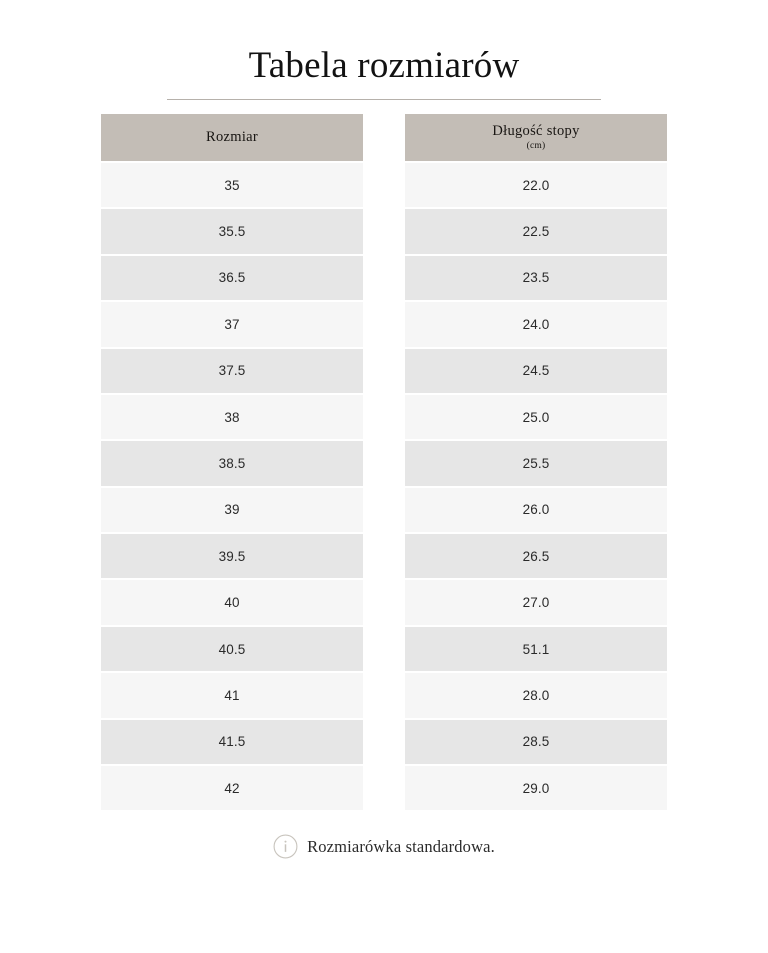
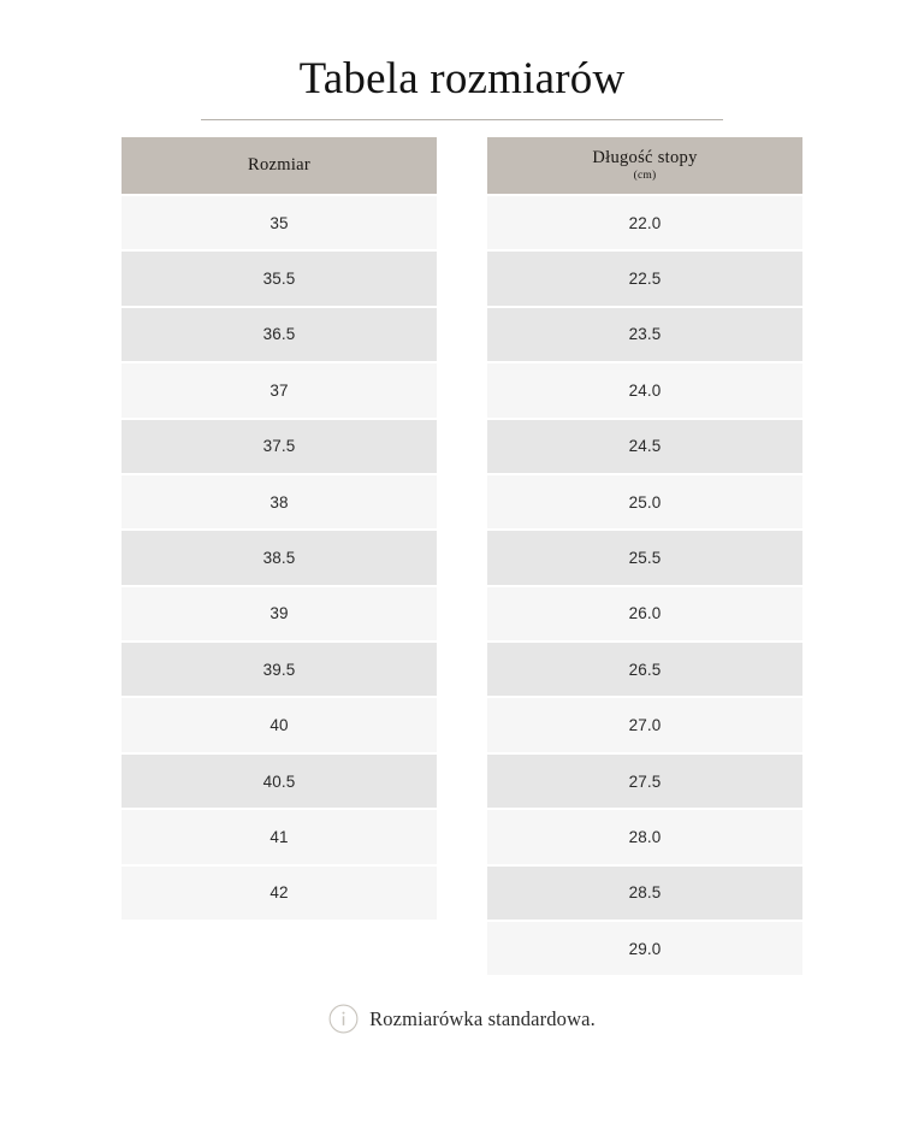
  Tabela rozmiarów
  Rozmiar
  35
  35.5
  36.5
  37
  37.5
  38
  38.5
  39
  39.5
  40
  40.5
  41
- 41.5
  42
  Długość stopy
  (cm)
  22.0
  22.5
  23.5
  24.0
  24.5
  25.0
  25.5
  26.0
  26.5
  27.0
- 51.1
+ 27.5
  28.0
  28.5
  29.0
  Rozmiarówka standardowa.
